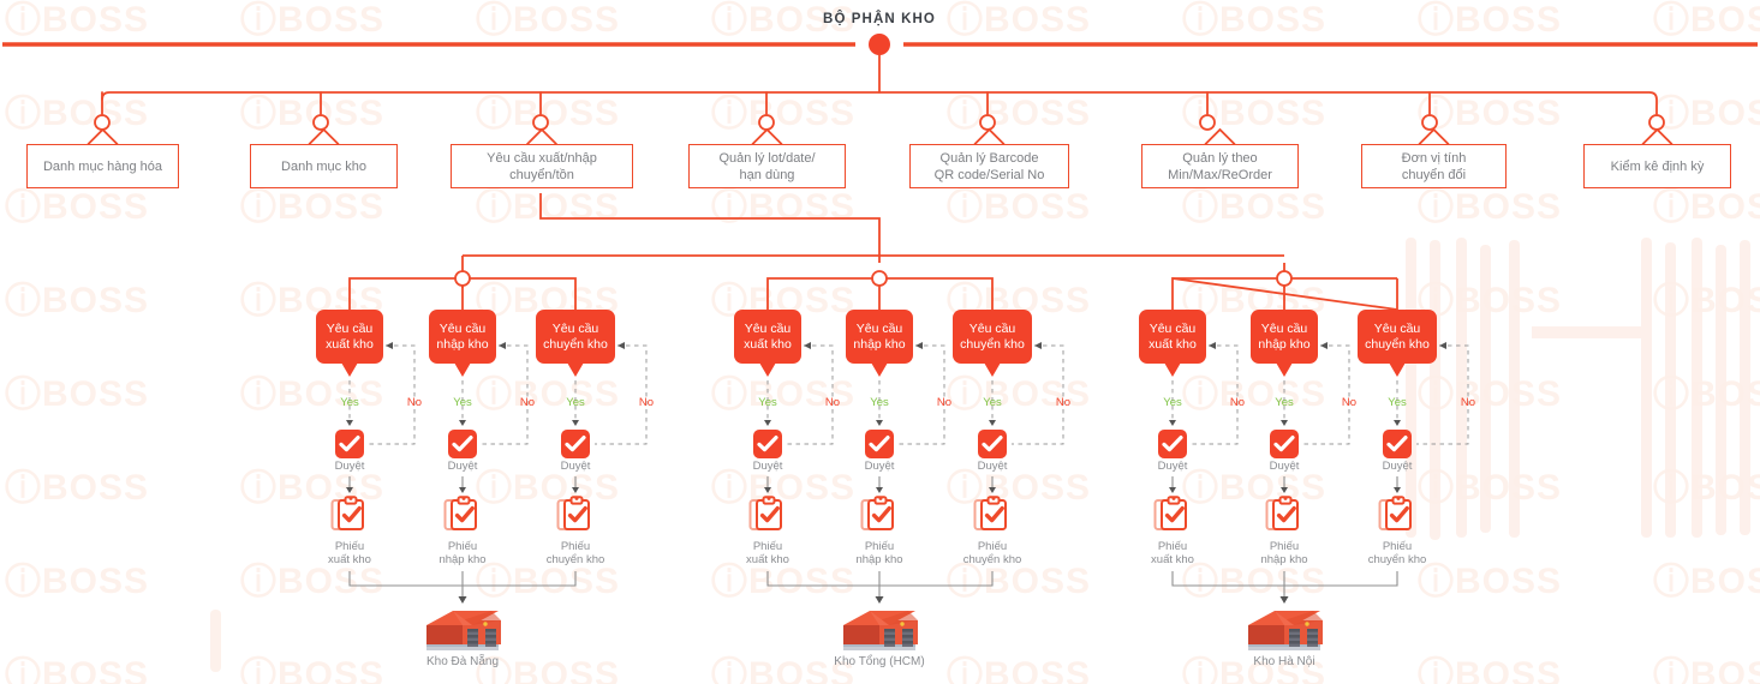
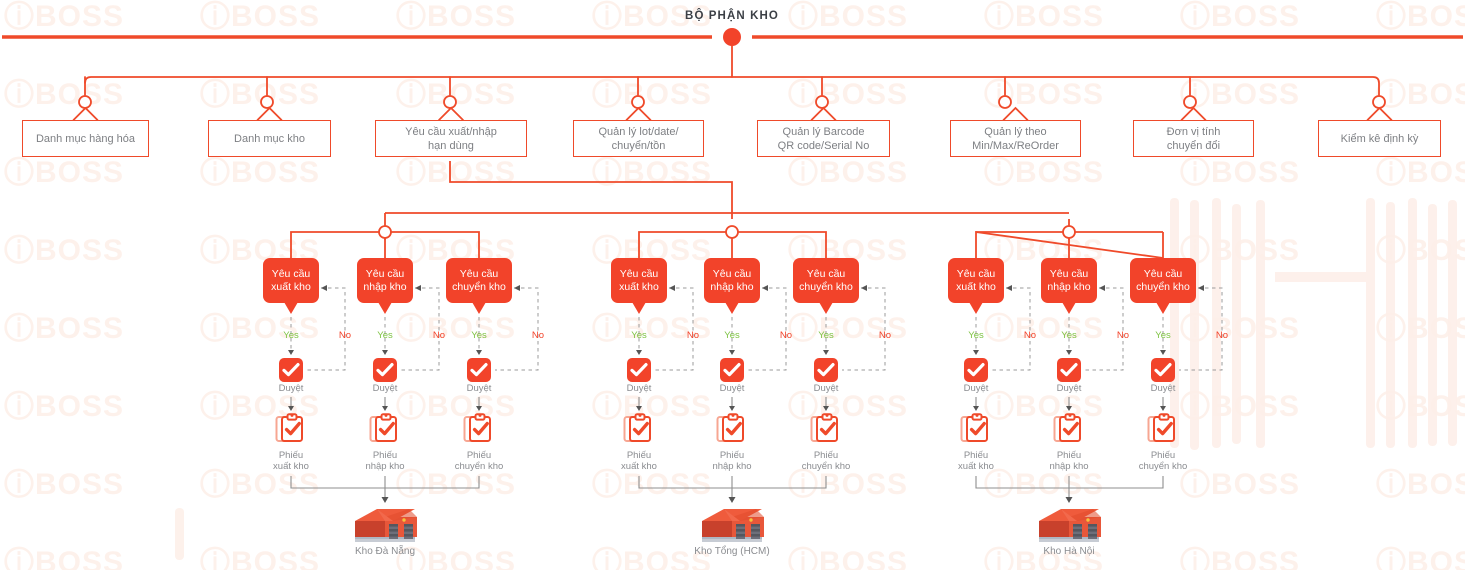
  BỘ PHẬN KHO
  Danh mục hàng hóa
  Danh mục kho
  Yêu cầu xuất/nhập
- chuyển/tồn
+ hạn dùng
  Quản lý lot/date/
- hạn dùng
+ chuyển/tồn
  Quản lý Barcode
  QR code/Serial No
  Quản lý theo
  Min/Max/ReOrder
  Đơn vị tính
  chuyển đổi
  Kiểm kê định kỳ
  Yêu cầu
  xuất kho
  Yes
  No
  Duyệt
  Phiếu
  xuất kho
  Yêu cầu
  nhập kho
  Yes
  No
  Duyệt
  Phiếu
  nhập kho
  Yêu cầu
  chuyển kho
  Yes
  No
  Duyệt
  Phiếu
  chuyển kho
  Kho Đà Nẵng
  Yêu cầu
  xuất kho
  Yes
  No
  Duyệt
  Phiếu
  xuất kho
  Yêu cầu
  nhập kho
  Yes
  No
  Duyệt
  Phiếu
  nhập kho
  Yêu cầu
  chuyển kho
  Yes
  No
  Duyệt
  Phiếu
  chuyển kho
  Kho Tổng (HCM)
  Yêu cầu
  xuất kho
  Yes
  No
  Duyệt
  Phiếu
  xuất kho
  Yêu cầu
  nhập kho
  Yes
  No
  Duyệt
  Phiếu
  nhập kho
  Yêu cầu
  chuyển kho
  Yes
  No
  Duyệt
  Phiếu
  chuyển kho
  Kho Hà Nội
